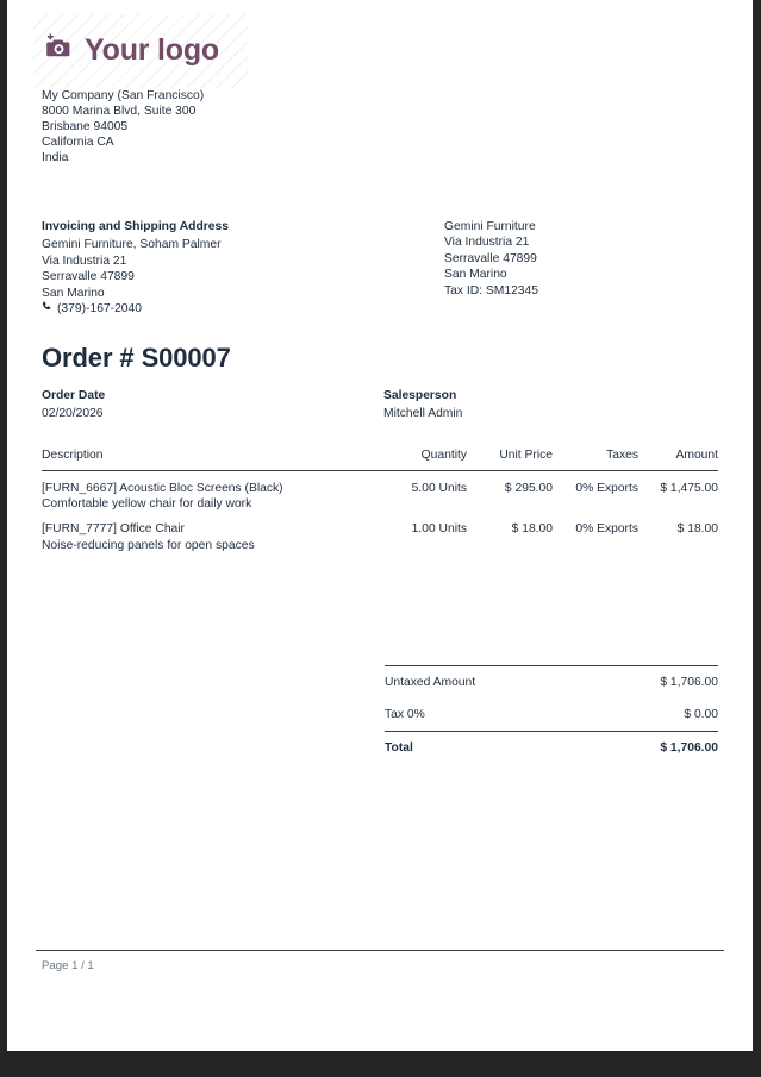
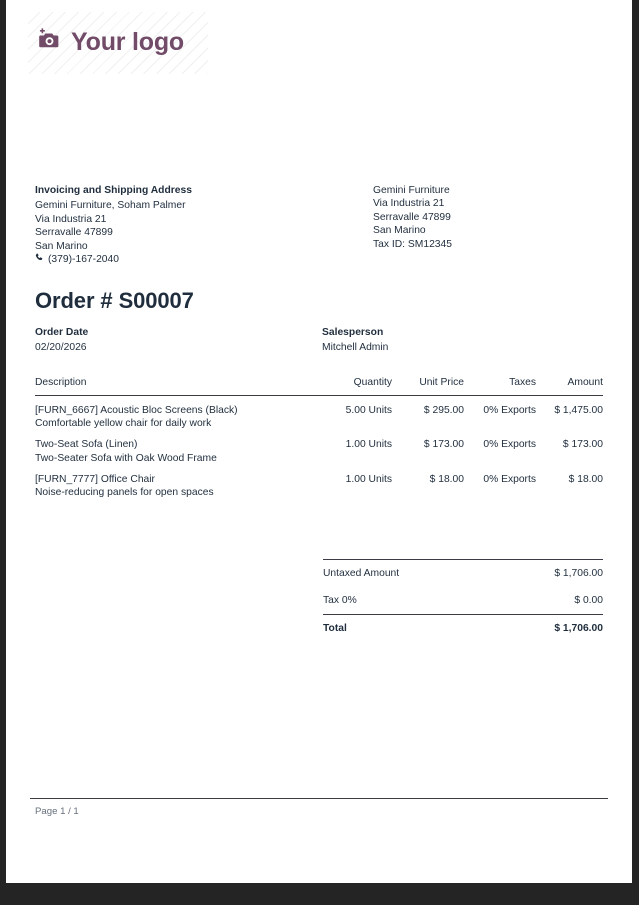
  Your logo
- My Company (San Francisco)
- 8000 Marina Blvd, Suite 300
- Brisbane 94005
- California CA
- India
  Invoicing and Shipping Address
  Gemini Furniture, Soham Palmer
  Via Industria 21
  Serravalle 47899
  San Marino
  (379)-167-2040
  Gemini Furniture
  Via Industria 21
  Serravalle 47899
  San Marino
  Tax ID: SM12345
  Order # S00007
  Order Date
  02/20/2026
  Salesperson
  Mitchell Admin
  Description	Quantity	Unit Price	Taxes	Amount
  [FURN_6667] Acoustic Bloc Screens (Black) Comfortable yellow chair for daily work	5.00 Units	$ 295.00	0% Exports	$ 1,475.00
+ Two-Seat Sofa (Linen) Two-Seater Sofa with Oak Wood Frame	1.00 Units	$ 173.00	0% Exports	$ 173.00
  [FURN_7777] Office Chair Noise-reducing panels for open spaces	1.00 Units	$ 18.00	0% Exports	$ 18.00
  Untaxed Amount	$ 1,706.00
  Tax 0%	$ 0.00
  Total	$ 1,706.00
  Page 1 / 1
